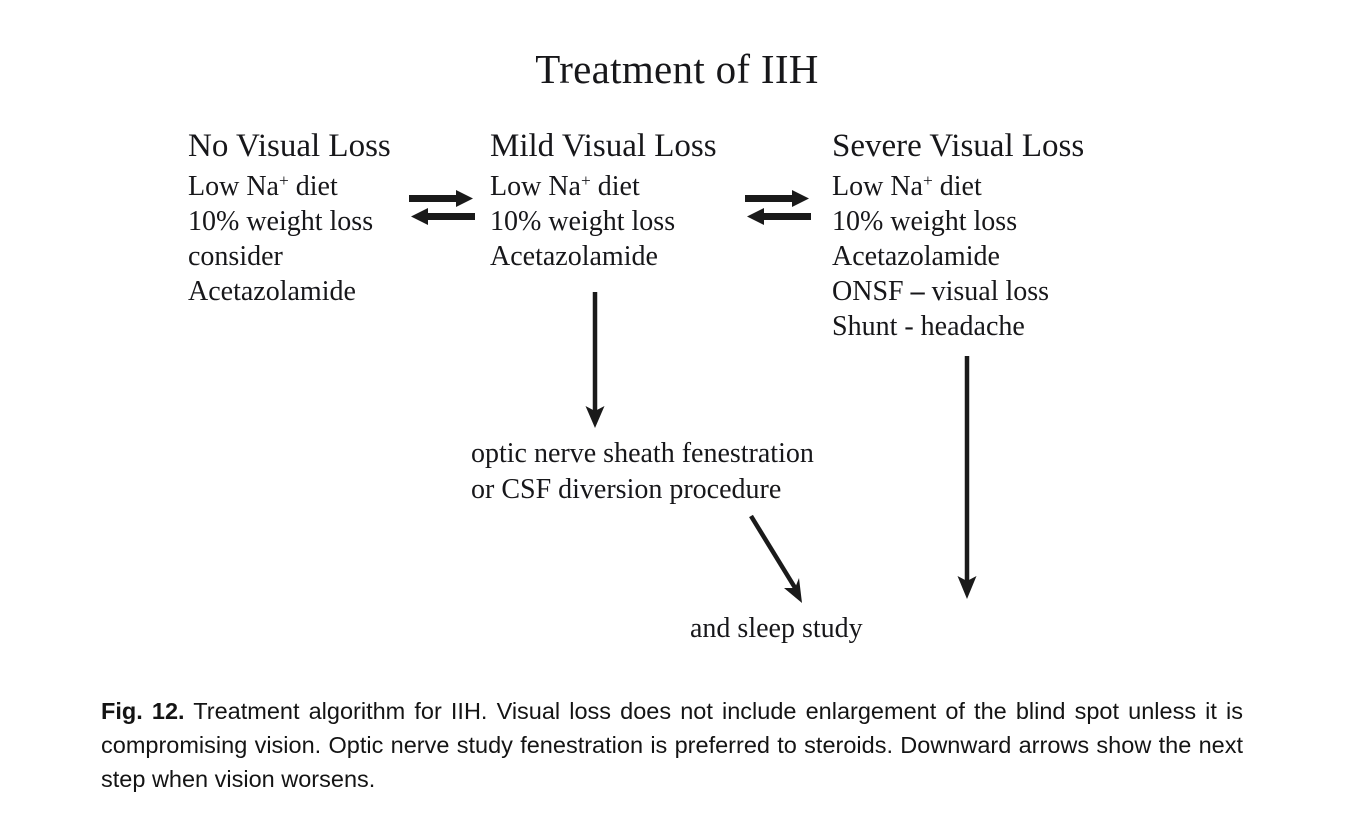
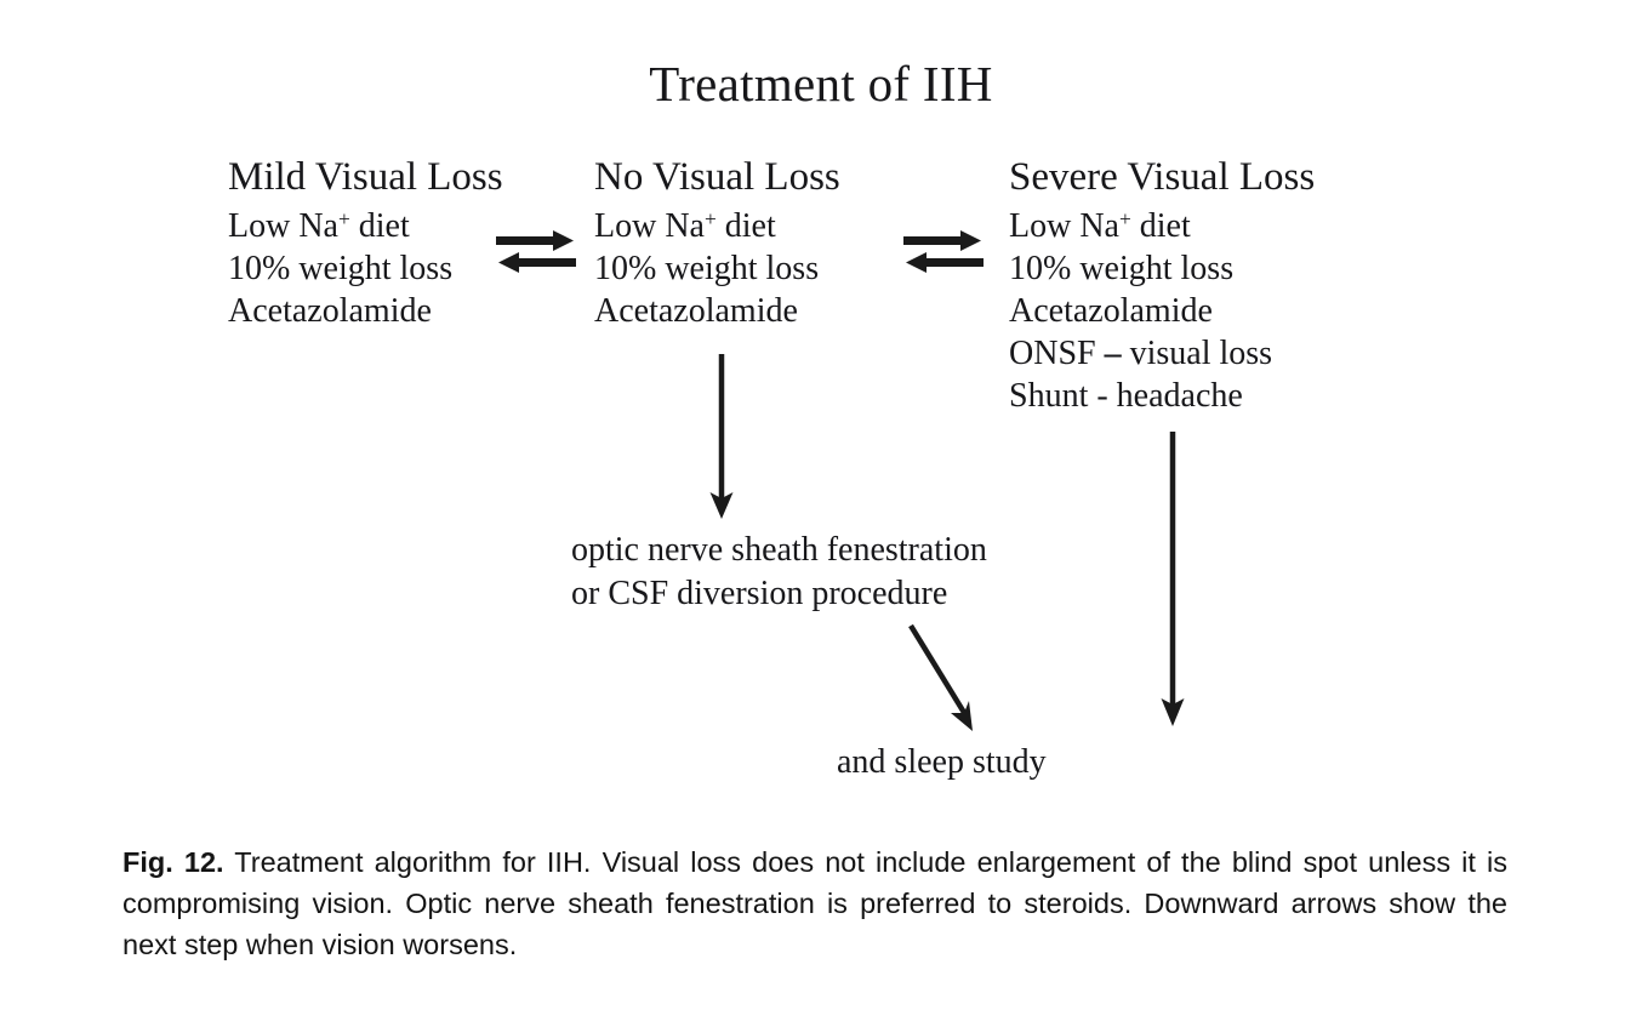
  Treatment of IIH
- No Visual Loss
+ Mild Visual Loss
  Low Na+ diet
  10% weight loss
- consider
  Acetazolamide
- Mild Visual Loss
+ No Visual Loss
  Low Na+ diet
  10% weight loss
  Acetazolamide
  Severe Visual Loss
  Low Na+ diet
  10% weight loss
  Acetazolamide
  ONSF – visual loss
  Shunt - headache
  optic nerve sheath fenestration
  or CSF diversion procedure
  and sleep study
- Fig. 12. Treatment algorithm for IIH. Visual loss does not include enlargement of the blind spot unless it is compromising vision. Optic nerve study fenestration is preferred to steroids. Downward arrows show the next step when vision worsens.
+ Fig. 12. Treatment algorithm for IIH. Visual loss does not include enlargement of the blind spot unless it is compromising vision. Optic nerve sheath fenestration is preferred to steroids. Downward arrows show the next step when vision worsens.
